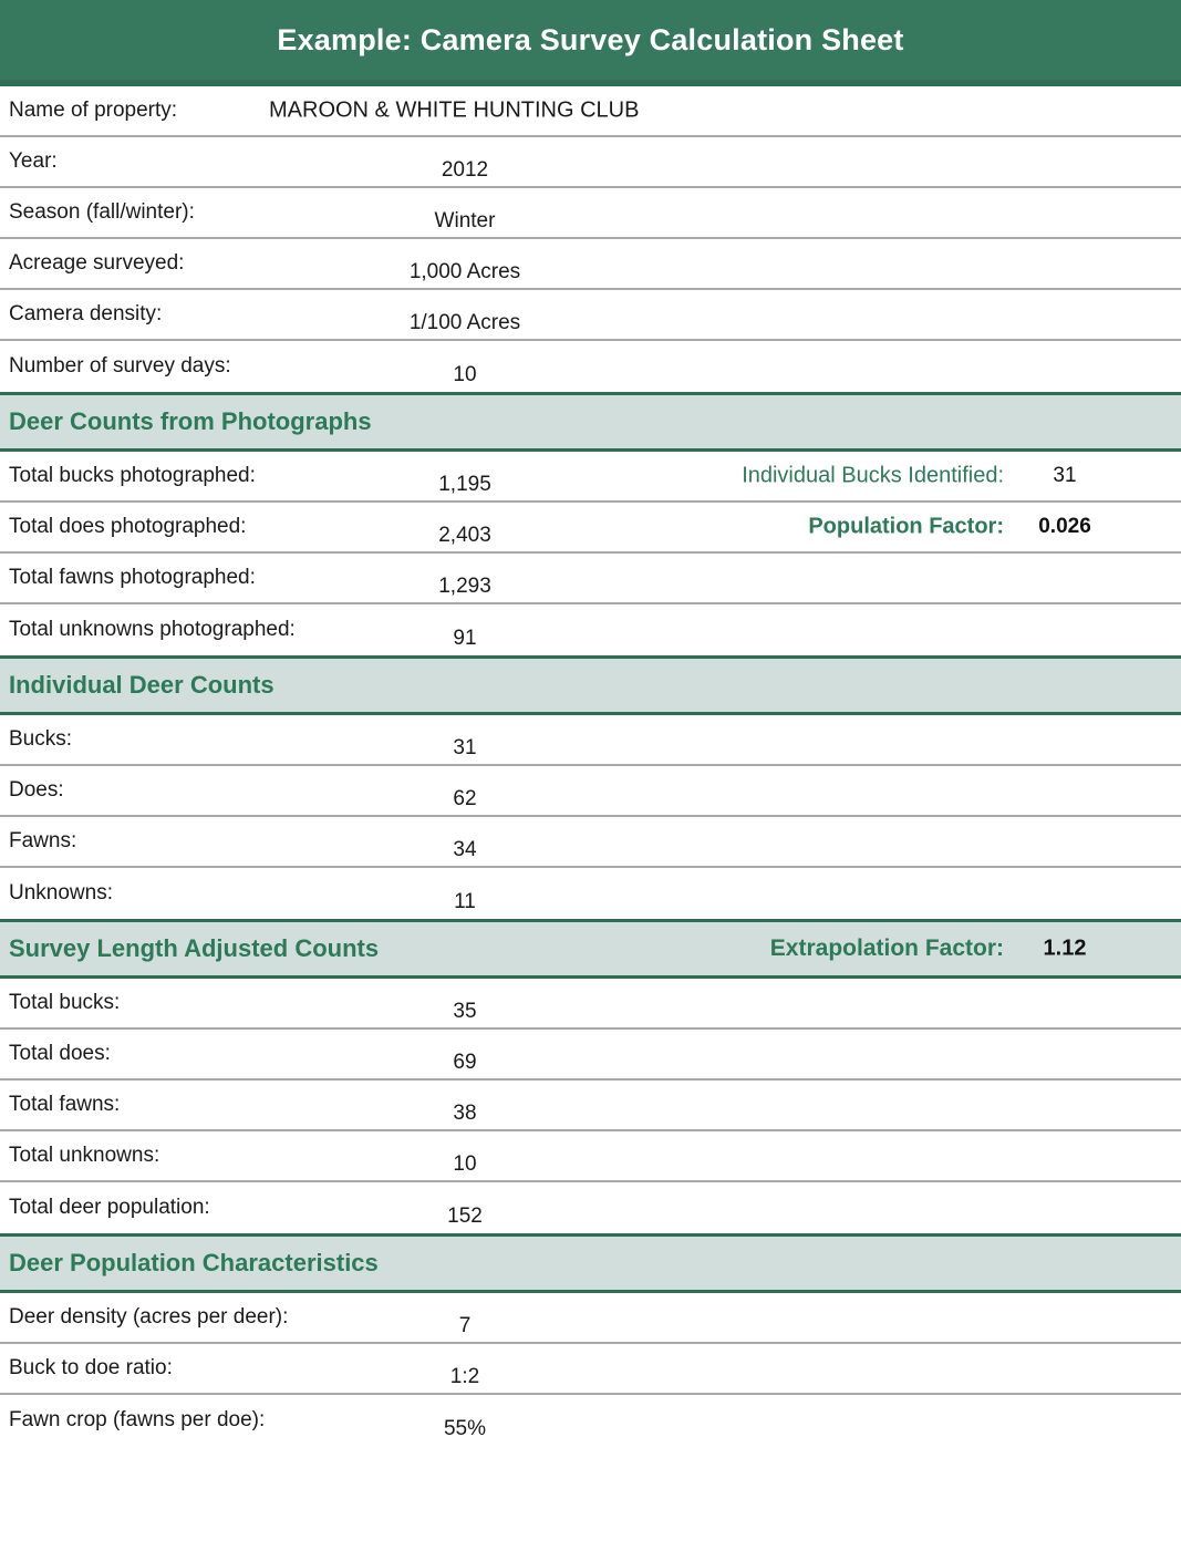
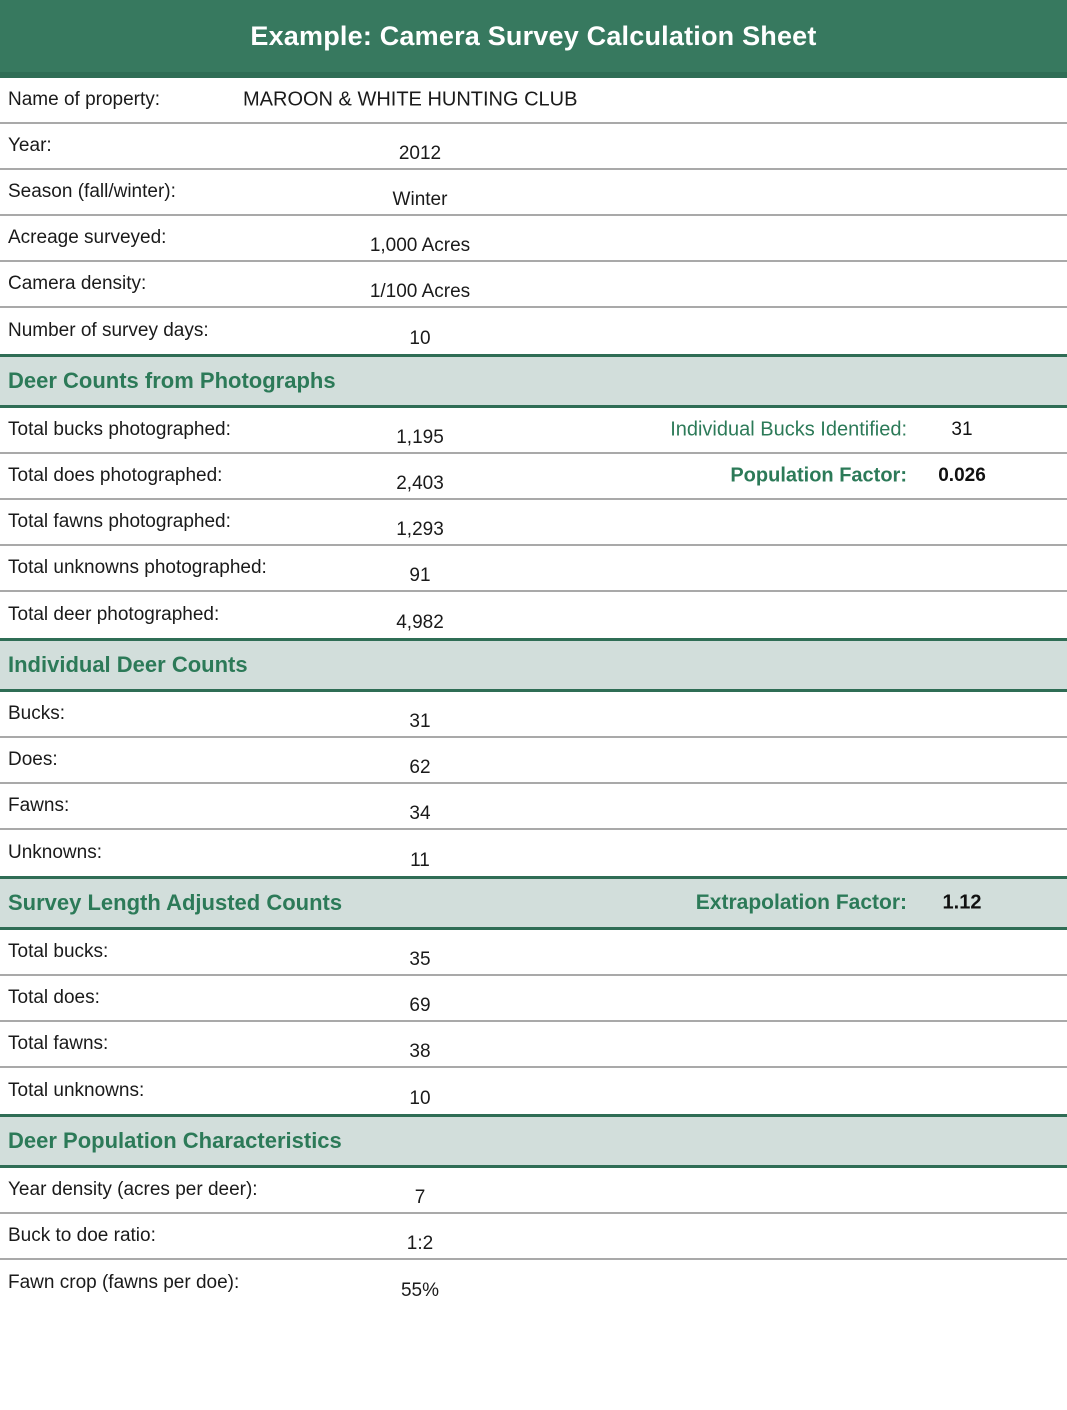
  Example: Camera Survey Calculation Sheet
  Name of property:
  MAROON & WHITE HUNTING CLUB
  Year:
  2012
  Season (fall/winter):
  Winter
  Acreage surveyed:
  1,000 Acres
  Camera density:
  1/100 Acres
  Number of survey days:
  10
  Deer Counts from Photographs
  Total bucks photographed:
  1,195
  Individual Bucks Identified:
  31
  Total does photographed:
  2,403
  Population Factor:
  0.026
  Total fawns photographed:
  1,293
  Total unknowns photographed:
  91
+ Total deer photographed:
+ 4,982
  Individual Deer Counts
  Bucks:
  31
  Does:
  62
  Fawns:
  34
  Unknowns:
  11
  Survey Length Adjusted Counts
  Extrapolation Factor:
  1.12
  Total bucks:
  35
  Total does:
  69
  Total fawns:
  38
  Total unknowns:
  10
- Total deer population:
- 152
  Deer Population Characteristics
- Deer density (acres per deer):
+ Year density (acres per deer):
  7
  Buck to doe ratio:
  1:2
  Fawn crop (fawns per doe):
  55%
